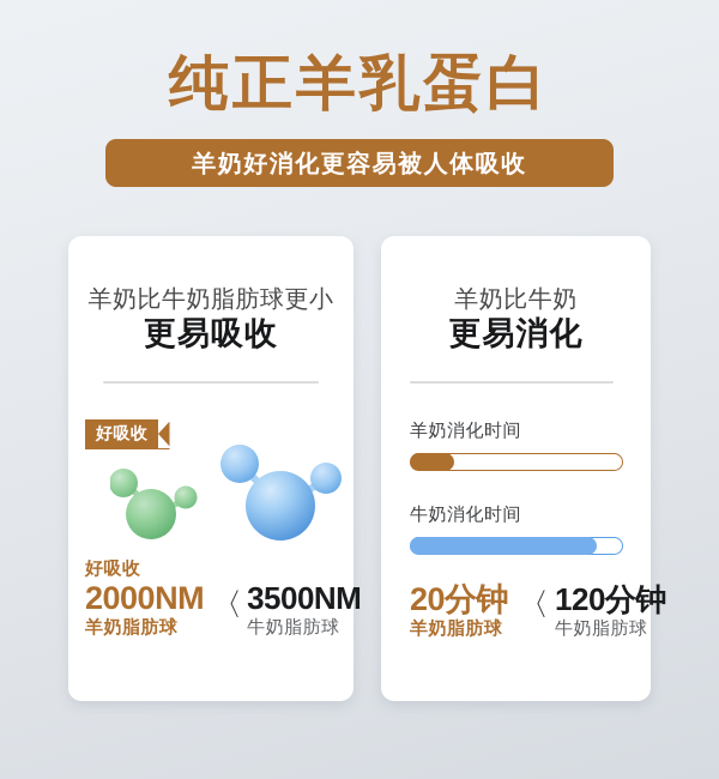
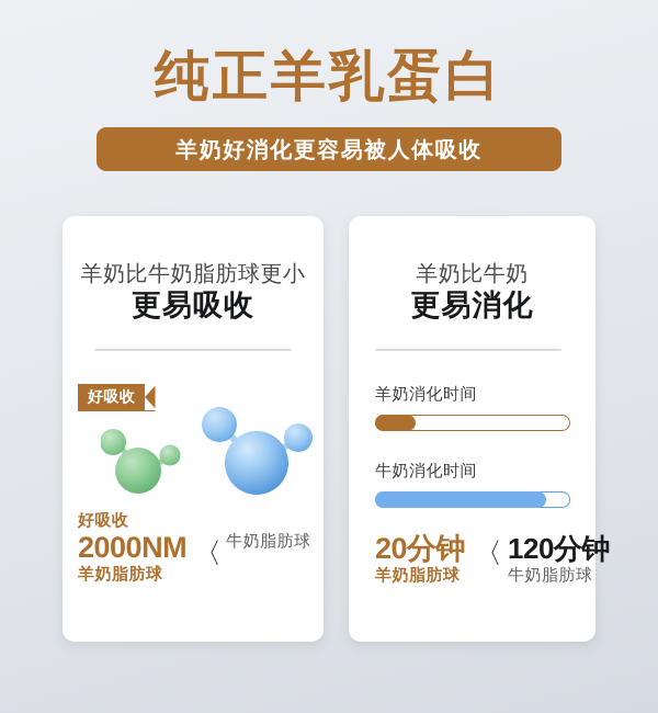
  纯正羊乳蛋白
  羊奶好消化更容易被人体吸收
  羊奶比牛奶脂肪球更小
  更易吸收
  好吸收
  好吸收
  2000NM
  羊奶脂肪球
  〈
- 3500NM
  牛奶脂肪球
  羊奶比牛奶
  更易消化
  羊奶消化时间
  牛奶消化时间
  20分钟
  羊奶脂肪球
  〈
  120分钟
  牛奶脂肪球
